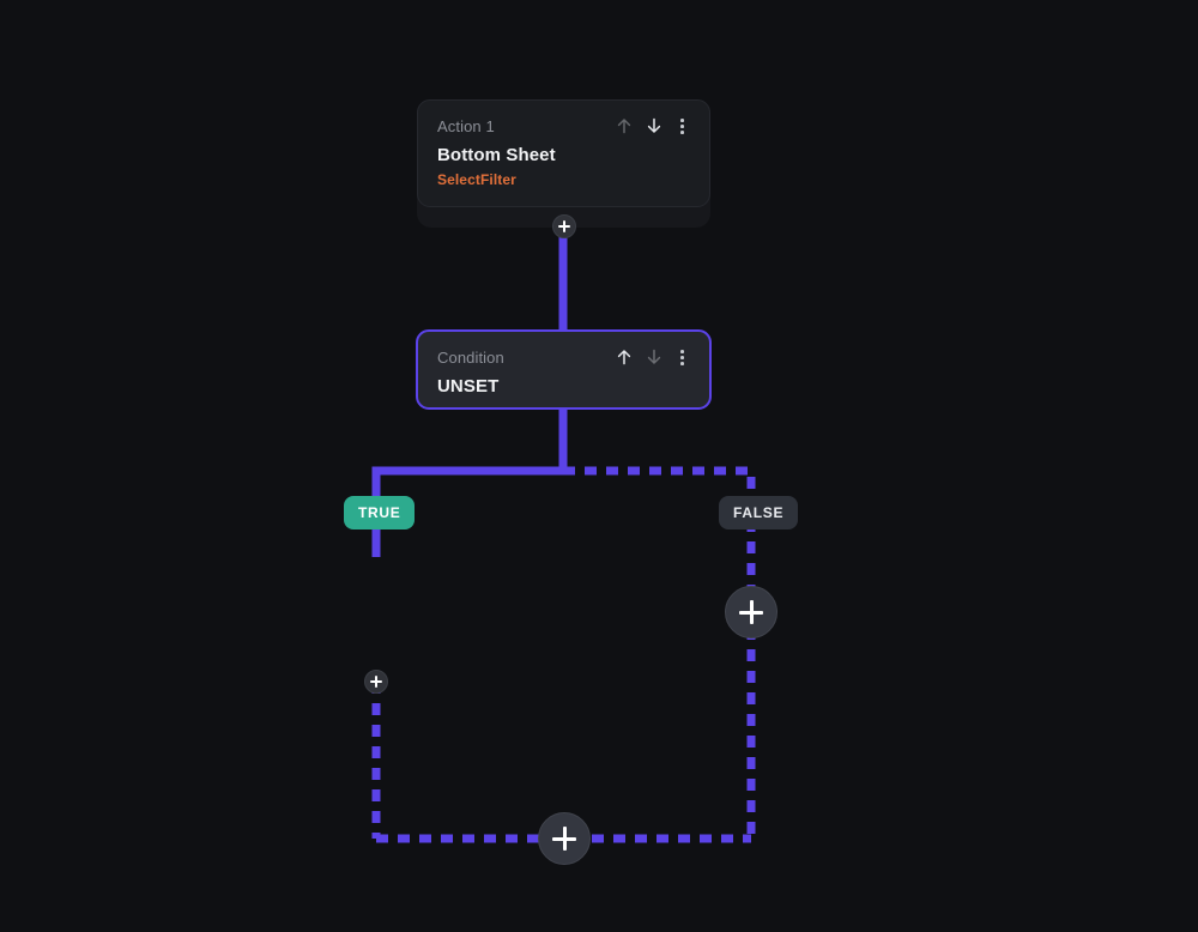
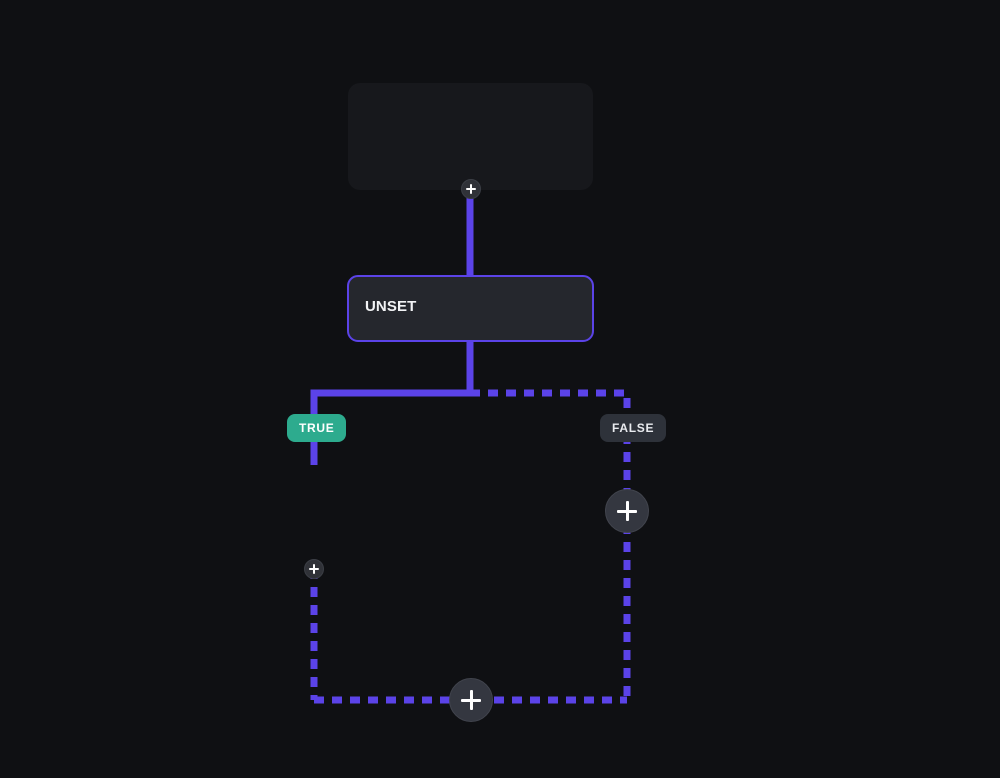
- Action 1
- Bottom Sheet
- SelectFilter
- Condition
  UNSET
  TRUE
  FALSE
